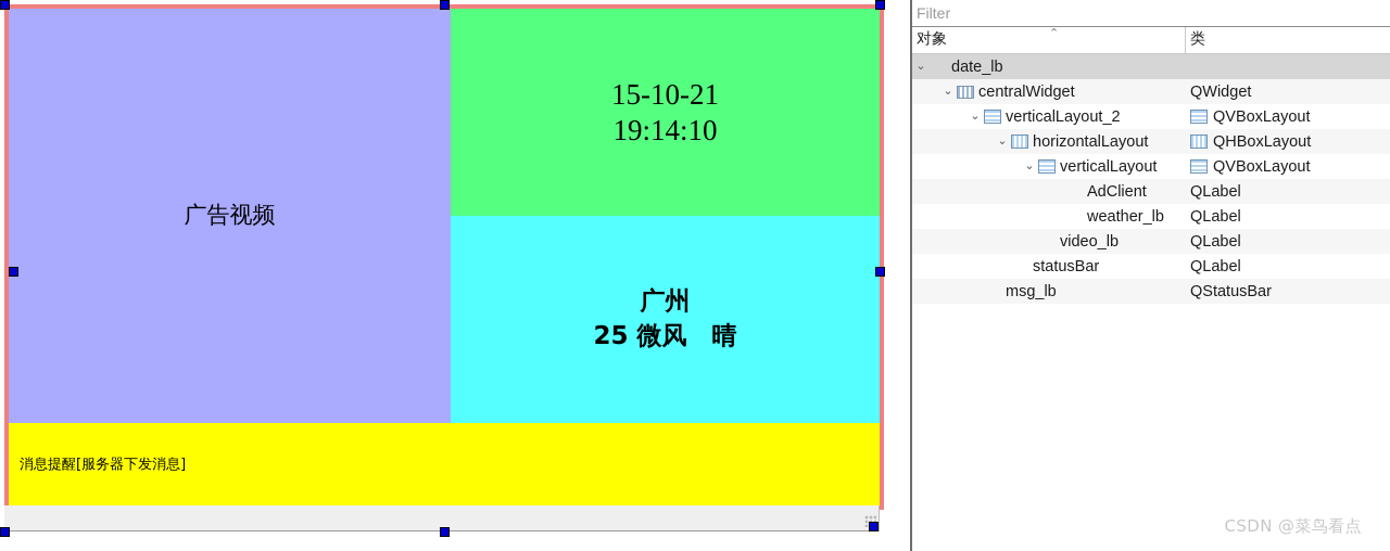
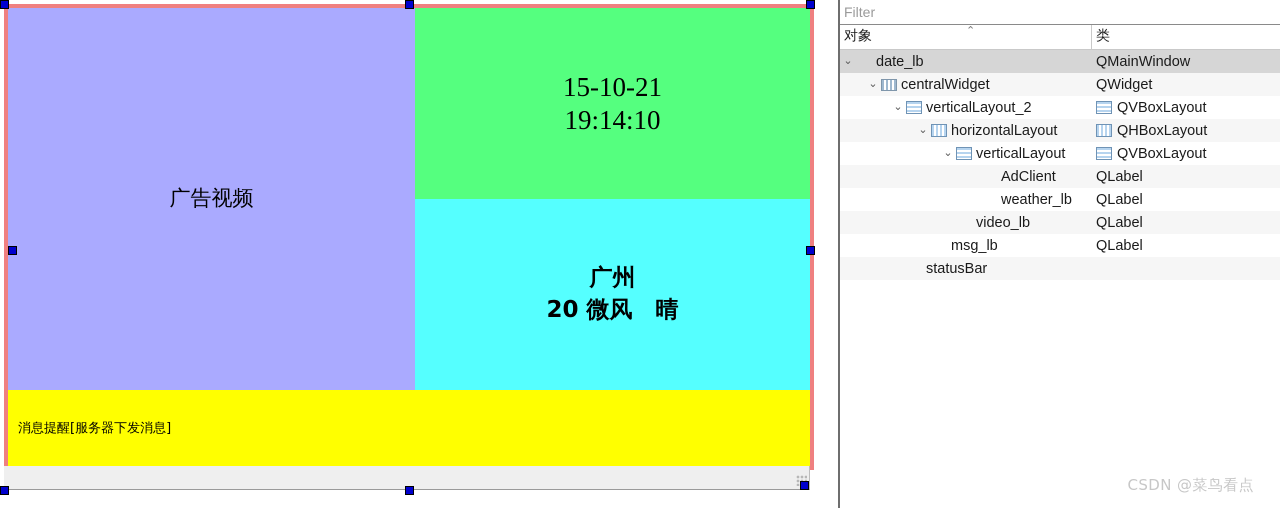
  广告视频
  15-10-21
  19:14:10
  广州
- 25 微风 晴
+ 20 微风 晴
  消息提醒[服务器下发消息]
  Filter
  对象
  ⌃
  类
  ⌄
  date_lb
+ QMainWindow
  ⌄
  centralWidget
  QWidget
  ⌄
  verticalLayout_2
  QVBoxLayout
  ⌄
  horizontalLayout
  QHBoxLayout
  ⌄
  verticalLayout
  QVBoxLayout
  AdClient
  QLabel
  weather_lb
  QLabel
  video_lb
  QLabel
- statusBar
+ msg_lb
  QLabel
- msg_lb
+ statusBar
- QStatusBar
  CSDN @菜鸟看点
